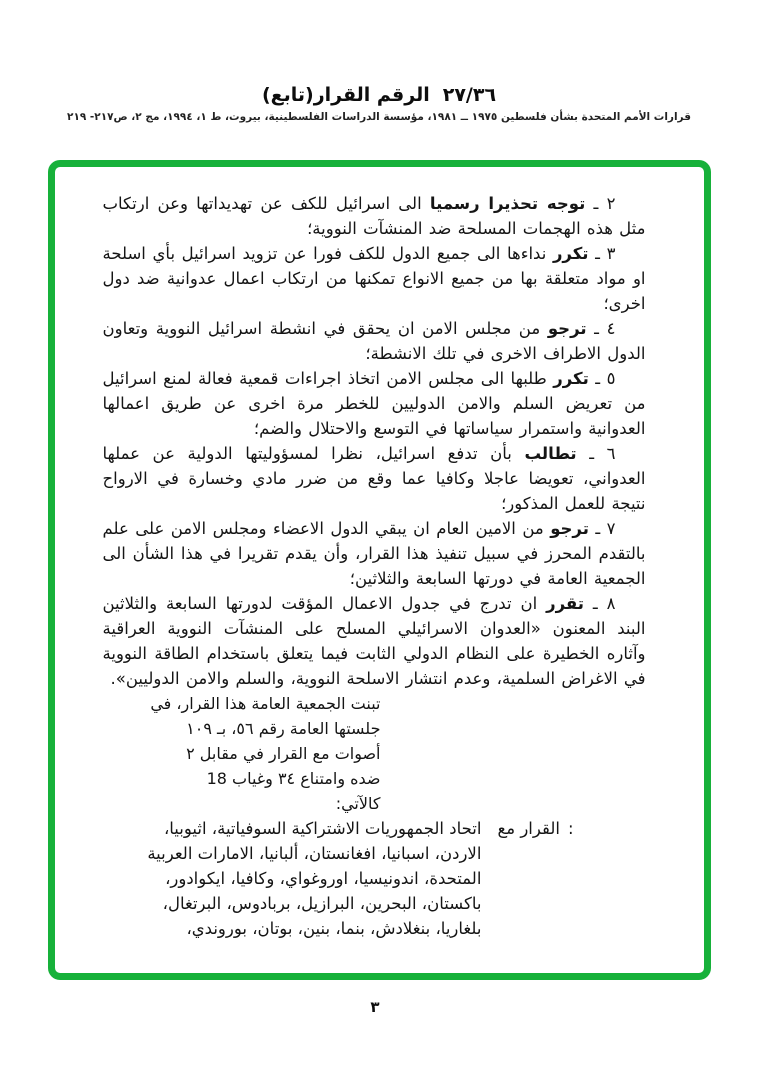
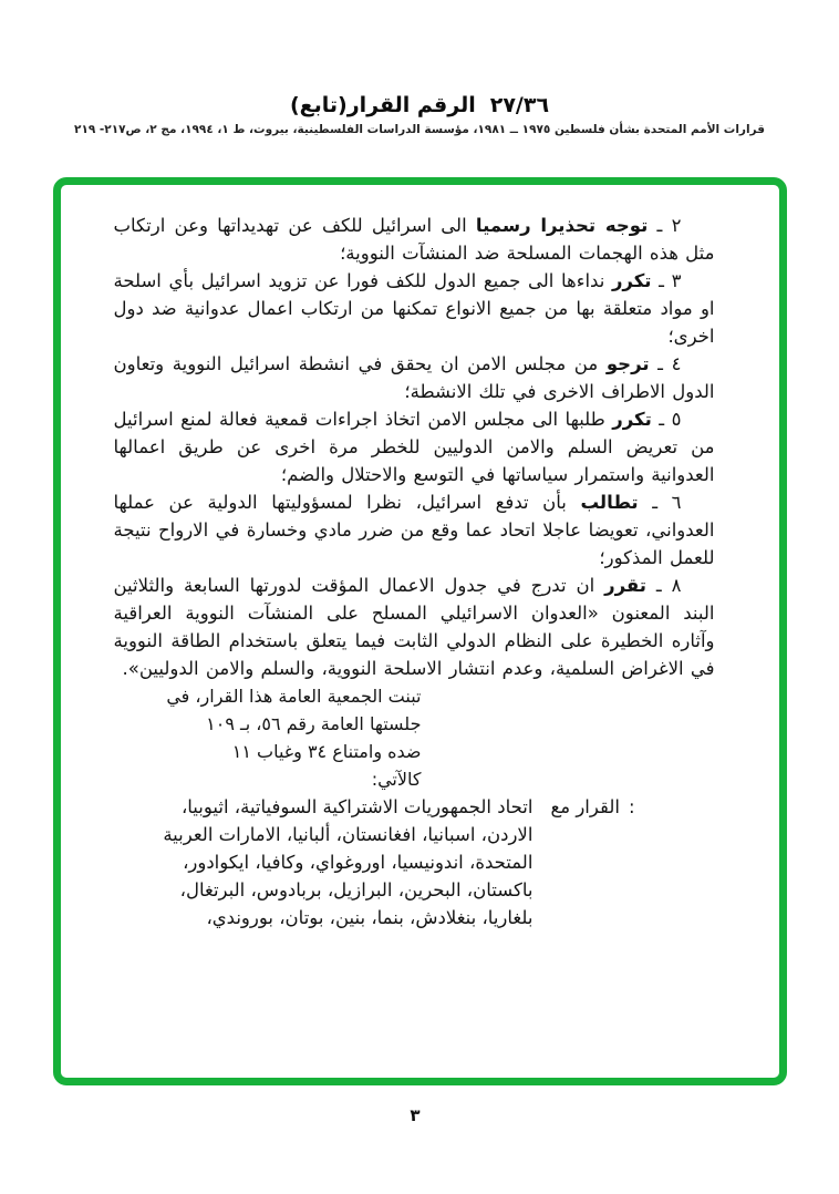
  (تابع) القرار الرقم ٢٧/٣٦
  قرارات الأمم المتحدة بشأن فلسطين ١٩٧٥ ــ ١٩٨١، مؤسسة الدراسات الفلسطينية، بيروت، ط ١، ١٩٩٤، مج ٢، ص٢١٧- ٢١٩
  ٢ ـ توجه تحذيرا رسميا الى اسرائيل للكف عن تهديداتها وعن ارتكاب مثل هذه الهجمات المسلحة ضد المنشآت النووية؛
  ٣ ـ تكرر نداءها الى جميع الدول للكف فورا عن تزويد اسرائيل بأي اسلحة او مواد متعلقة بها من جميع الانواع تمكنها من ارتكاب اعمال عدوانية ضد دول اخرى؛
  ٤ ـ ترجو من مجلس الامن ان يحقق في انشطة اسرائيل النووية وتعاون الدول الاطراف الاخرى في تلك الانشطة؛
  ٥ ـ تكرر طلبها الى مجلس الامن اتخاذ اجراءات قمعية فعالة لمنع اسرائيل من تعريض السلم والامن الدوليين للخطر مرة اخرى عن طريق اعمالها العدوانية واستمرار سياساتها في التوسع والاحتلال والضم؛
- ٦ ـ تطالب بأن تدفع اسرائيل، نظرا لمسؤوليتها الدولية عن عملها العدواني، تعويضا عاجلا وكافيا عما وقع من ضرر مادي وخسارة في الارواح نتيجة للعمل المذكور؛
+ ٦ ـ تطالب بأن تدفع اسرائيل، نظرا لمسؤوليتها الدولية عن عملها العدواني، تعويضا عاجلا اتحاد عما وقع من ضرر مادي وخسارة في الارواح نتيجة للعمل المذكور؛
- ٧ ـ ترجو من الامين العام ان يبقي الدول الاعضاء ومجلس الامن على علم بالتقدم المحرز في سبيل تنفيذ هذا القرار، وأن يقدم تقريرا في هذا الشأن الى الجمعية العامة في دورتها السابعة والثلاثين؛
  ٨ ـ تقرر ان تدرج في جدول الاعمال المؤقت لدورتها السابعة والثلاثين البند المعنون «العدوان الاسرائيلي المسلح على المنشآت النووية العراقية وآثاره الخطيرة على النظام الدولي الثابت فيما يتعلق باستخدام الطاقة النووية في الاغراض السلمية، وعدم انتشار الاسلحة النووية، والسلم والامن الدوليين».
  تبنت الجمعية العامة هذا القرار، في
  جلستها العامة رقم ٥٦، بـ ١٠٩
- أصوات مع القرار في مقابل ٢
- ضده وامتناع ٣٤ وغياب 18
+ ضده وامتناع ٣٤ وغياب ١١
  كالآتي:
  مع القرار :
  اتحاد الجمهوريات الاشتراكية السوفياتية، اثيوبيا،
  الاردن، اسبانيا، افغانستان، ألبانيا، الامارات العربية
  المتحدة، اندونيسيا، اوروغواي، وكافيا، ايكوادور،
  باكستان، البحرين، البرازيل، بربادوس، البرتغال،
  بلغاريا، بنغلادش، بنما، بنين، بوتان، بوروندي،
  ٣
